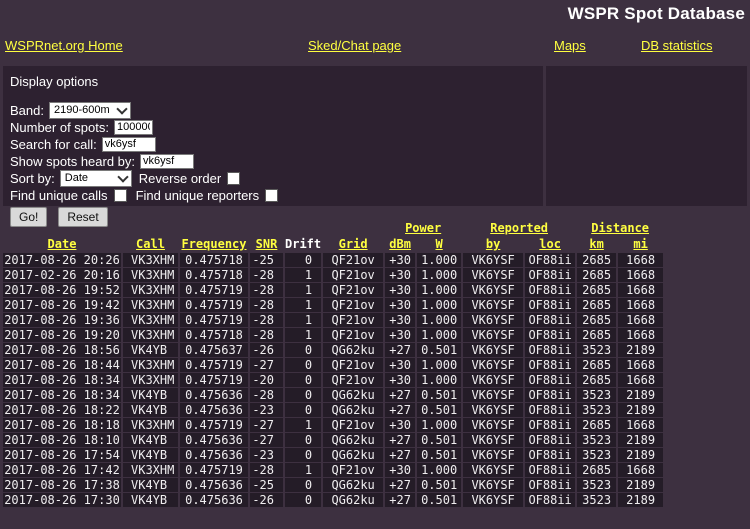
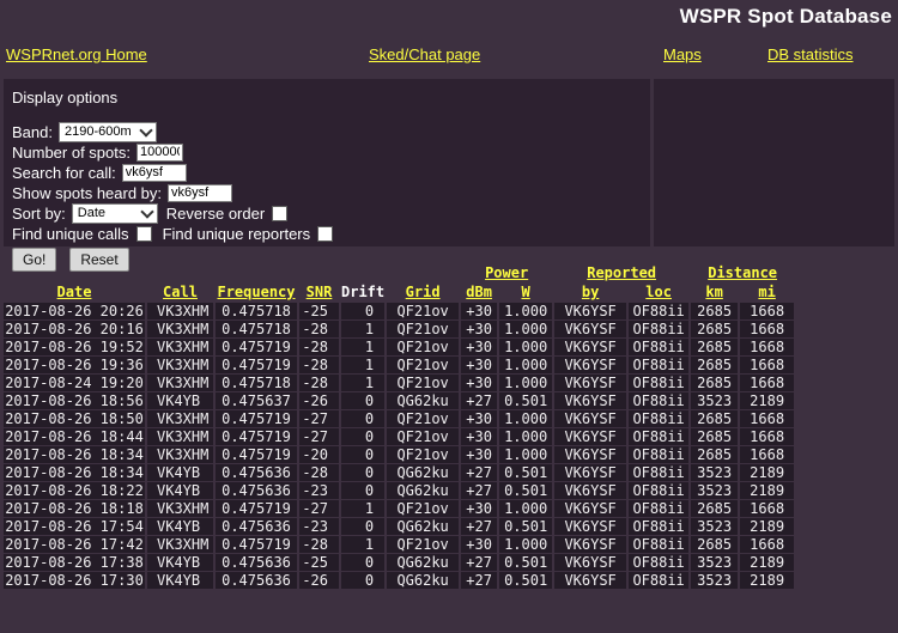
  WSPR Spot Database
  WSPRnet.org Home
  Sked/Chat page
  Maps
  DB statistics
  Display options
  Band:
  2190-600m
  Number of spots:
  10000
  Search for call:
  vk6ysf
  Show spots heard by:
  vk6ysf
  Sort by:
  Date
  Reverse order
  Find unique calls
  Find unique reporters
  Go!
  Reset
  						Power	Reported	Distance
  Date	Call	Frequency	SNR	Drift	Grid	dBm	W	by	loc	km	mi
  2017-08-26 20:26	VK3XHM	0.475718	-25	0	QF21ov	+30	1.000	VK6YSF	OF88ii	2685	1668
- 2017-02-26 20:16	VK3XHM	0.475718	-28	1	QF21ov	+30	1.000	VK6YSF	OF88ii	2685	1668
+ 2017-08-26 20:16	VK3XHM	0.475718	-28	1	QF21ov	+30	1.000	VK6YSF	OF88ii	2685	1668
  2017-08-26 19:52	VK3XHM	0.475719	-28	1	QF21ov	+30	1.000	VK6YSF	OF88ii	2685	1668
- 2017-08-26 19:42	VK3XHM	0.475719	-28	1	QF21ov	+30	1.000	VK6YSF	OF88ii	2685	1668
  2017-08-26 19:36	VK3XHM	0.475719	-28	1	QF21ov	+30	1.000	VK6YSF	OF88ii	2685	1668
- 2017-08-26 19:20	VK3XHM	0.475718	-28	1	QF21ov	+30	1.000	VK6YSF	OF88ii	2685	1668
+ 2017-08-24 19:20	VK3XHM	0.475718	-28	1	QF21ov	+30	1.000	VK6YSF	OF88ii	2685	1668
  2017-08-26 18:56	VK4YB	0.475637	-26	0	QG62ku	+27	0.501	VK6YSF	OF88ii	3523	2189
+ 2017-08-26 18:50	VK3XHM	0.475719	-27	0	QF21ov	+30	1.000	VK6YSF	OF88ii	2685	1668
  2017-08-26 18:44	VK3XHM	0.475719	-27	0	QF21ov	+30	1.000	VK6YSF	OF88ii	2685	1668
  2017-08-26 18:34	VK3XHM	0.475719	-20	0	QF21ov	+30	1.000	VK6YSF	OF88ii	2685	1668
  2017-08-26 18:34	VK4YB	0.475636	-28	0	QG62ku	+27	0.501	VK6YSF	OF88ii	3523	2189
  2017-08-26 18:22	VK4YB	0.475636	-23	0	QG62ku	+27	0.501	VK6YSF	OF88ii	3523	2189
  2017-08-26 18:18	VK3XHM	0.475719	-27	1	QF21ov	+30	1.000	VK6YSF	OF88ii	2685	1668
- 2017-08-26 18:10	VK4YB	0.475636	-27	0	QG62ku	+27	0.501	VK6YSF	OF88ii	3523	2189
  2017-08-26 17:54	VK4YB	0.475636	-23	0	QG62ku	+27	0.501	VK6YSF	OF88ii	3523	2189
  2017-08-26 17:42	VK3XHM	0.475719	-28	1	QF21ov	+30	1.000	VK6YSF	OF88ii	2685	1668
  2017-08-26 17:38	VK4YB	0.475636	-25	0	QG62ku	+27	0.501	VK6YSF	OF88ii	3523	2189
  2017-08-26 17:30	VK4YB	0.475636	-26	0	QG62ku	+27	0.501	VK6YSF	OF88ii	3523	2189
